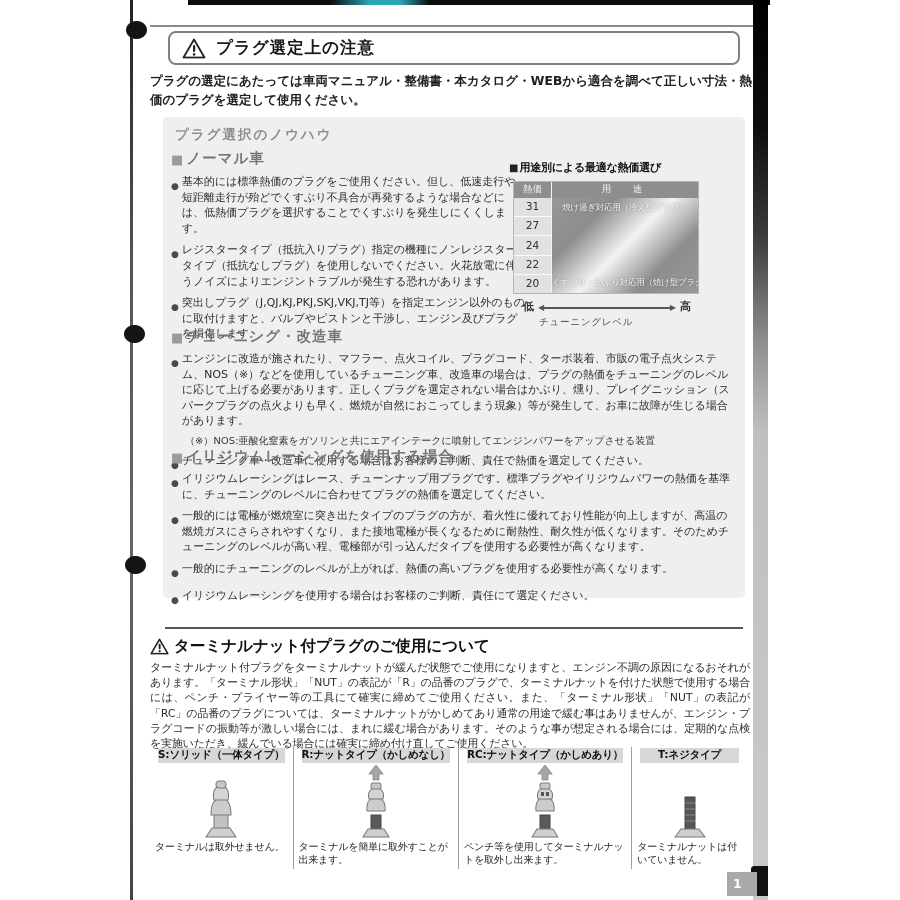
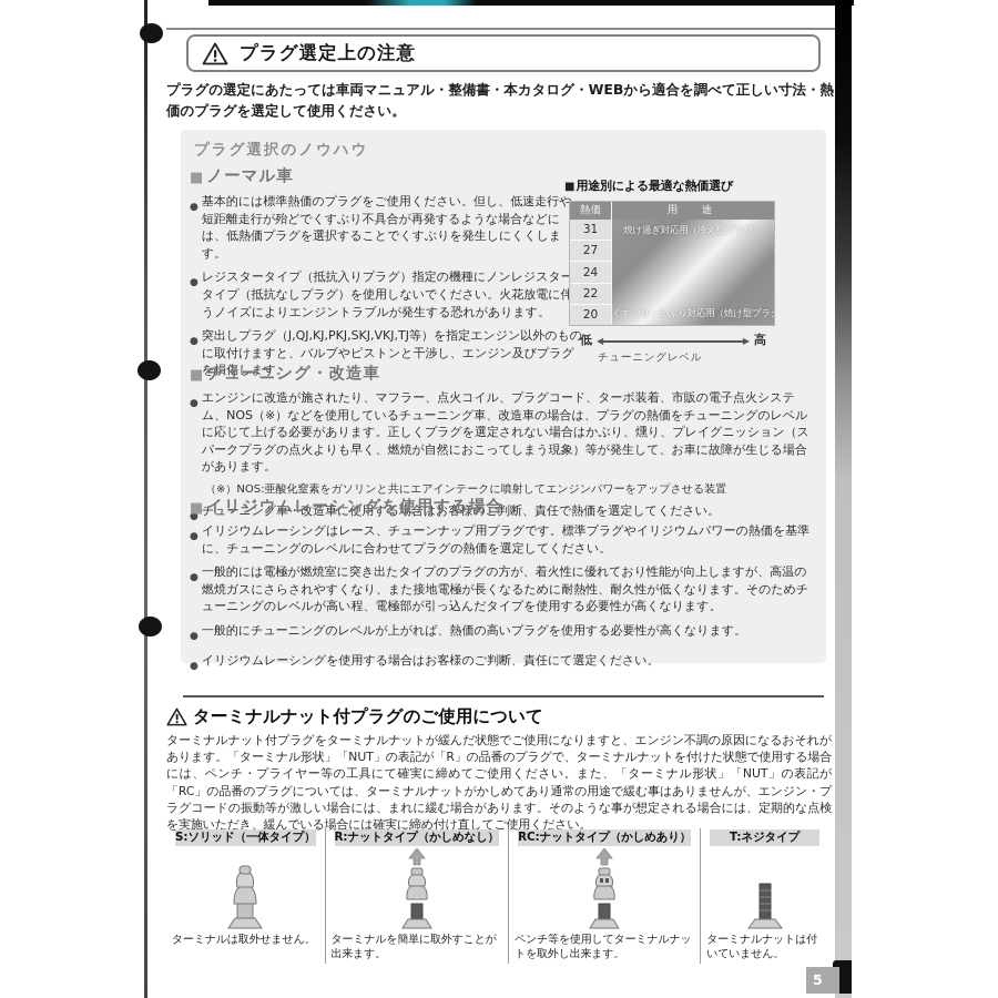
  プラグ選定上の注意
  プラグの選定にあたっては車両マニュアル・整備書・本カタログ・WEBから適合を調べて正しい寸法・熱価のプラグを選定して使用ください。
  プラグ選択のノウハウ
  ノーマル車
  基本的には標準熱価のプラグをご使用ください。但し、低速走行や短距離走行が殆どでくすぶり不具合が再発するような場合などには、低熱価プラグを選択することでくすぶりを発生しにくくします。
  レジスタータイプ（抵抗入りプラグ）指定の機種にノンレジスタータイプ（抵抗なしプラグ）を使用しないでください。火花放電に伴うノイズによりエンジントラブルが発生する恐れがあります。
  突出しプラグ（J,QJ,KJ,PKJ,SKJ,VKJ,TJ等）を指定エンジン以外のものに取付けますと、バルブやピストンと干渉し、エンジン及びプラグを損傷します。
  用途別による最適な熱価選び
  熱価
  用 途
  31
  27
  24
  22
  20
  焼け過ぎ対応用（冷え型プラグ）
  くすぶり・かぶり対応用（焼け型プラ
  低
  高
  チューニングレベル
  チューニング・改造車
  エンジンに改造が施されたり、マフラー、点火コイル、プラグコード、ターボ装着、市販の電子点火システム、NOS（※）などを使用しているチューニング車、改造車の場合は、プラグの熱価をチューニングのレベルに応じて上げる必要があります。正しくプラグを選定されない場合はかぶり、燻り、プレイグニッション（スパークプラグの点火よりも早く、燃焼が自然におこってしまう現象）等が発生して、お車に故障が生じる場合があります。
  （※）NOS:亜酸化窒素をガソリンと共にエアインテークに噴射してエンジンパワーをアップさせる装置
  チューニング車・改造車に使用する場合はお客様のご判断、責任で熱価を選定してください。
  イリジウムレーシングを使用する場合
  イリジウムレーシングはレース、チューンナップ用プラグです。標準プラグやイリジウムパワーの熱価を基準に、チューニングのレベルに合わせてプラグの熱価を選定してください。
  一般的には電極が燃焼室に突き出たタイプのプラグの方が、着火性に優れており性能が向上しますが、高温の燃焼ガスにさらされやすくなり、また接地電極が長くなるために耐熱性、耐久性が低くなります。そのためチューニングのレベルが高い程、電極部が引っ込んだタイプを使用する必要性が高くなります。
  一般的にチューニングのレベルが上がれば、熱価の高いプラグを使用する必要性が高くなります。
  イリジウムレーシングを使用する場合はお客様のご判断、責任にて選定ください。
  ターミナルナット付プラグのご使用について
  ターミナルナット付プラグをターミナルナットが緩んだ状態でご使用になりますと、エンジン不調の原因になるおそれがあります。「ターミナル形状」「NUT」の表記が「R」の品番のプラグで、ターミナルナットを付けた状態で使用する場合には、ペンチ・プライヤー等の工具にて確実に締めてご使用ください。また、「ターミナル形状」「NUT」の表記が「RC」の品番のプラグについては、ターミナルナットがかしめてあり通常の用途で緩む事はありませんが、エンジン・プラグコードの振動等が激しい場合には、まれに緩む場合があります。そのような事が想定される場合には、定期的な点検を実施いただき、緩んでいる場合には確実に締め付け直してご使用ください。
  S:ソリッド（一体タイプ）
  ターミナルは取外せません。
  R:ナットタイプ（かしめなし）
  ターミナルを簡単に取外すことが出来ます。
  RC:ナットタイプ（かしめあり）
  ペンチ等を使用してターミナルナットを取外し出来ます。
  T:ネジタイプ
  ターミナルナットは付いていません。
- 1
+ 5
